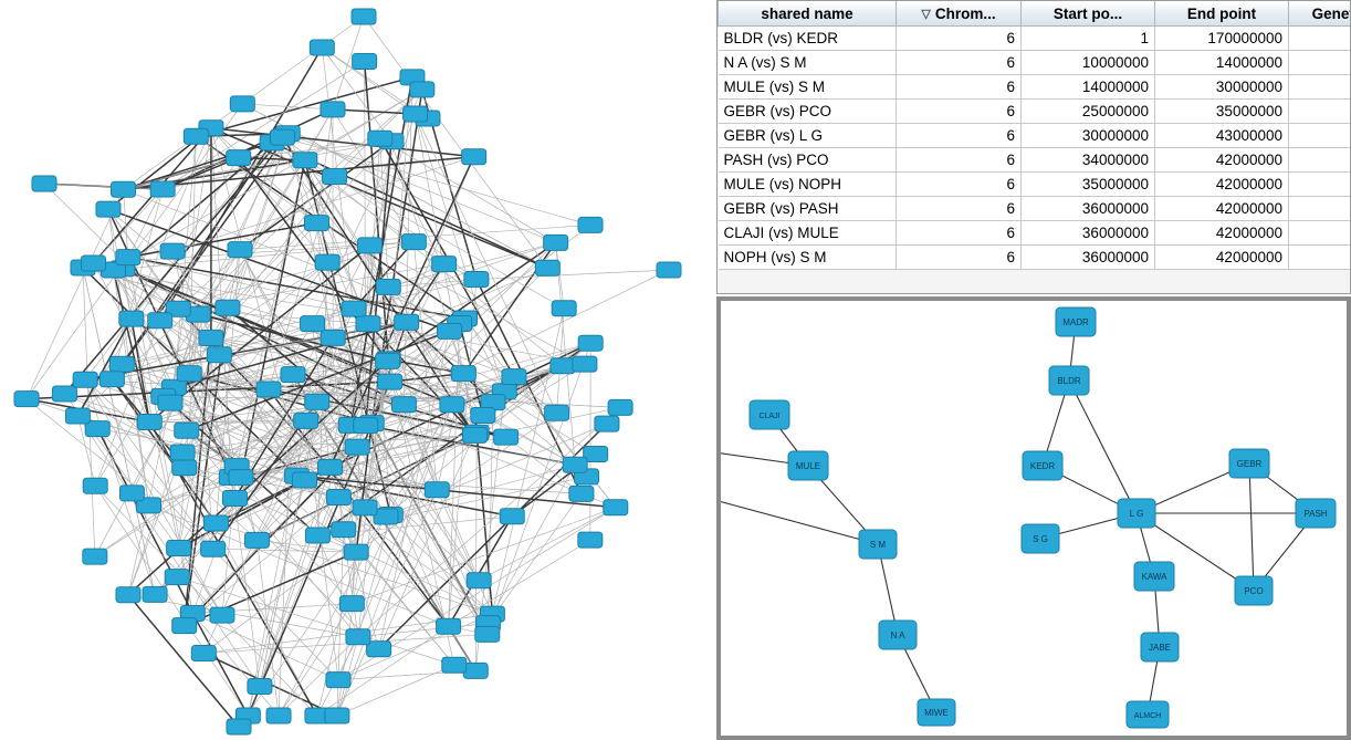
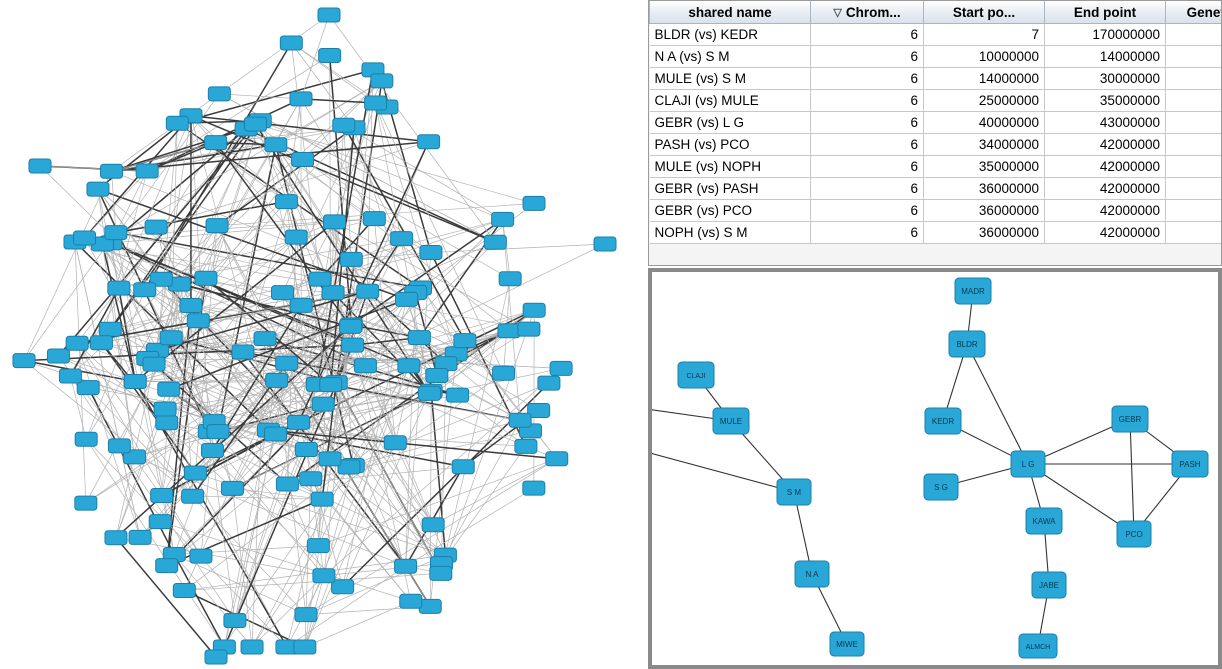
  shared name	▽ Chrom...	Start po...	End point	Gene
- BLDR (vs) KEDR	6	1	170000000
+ BLDR (vs) KEDR	6	7	170000000
  N A (vs) S M	6	10000000	14000000
  MULE (vs) S M	6	14000000	30000000
- GEBR (vs) PCO	6	25000000	35000000
+ CLAJI (vs) MULE	6	25000000	35000000
- GEBR (vs) L G	6	30000000	43000000
+ GEBR (vs) L G	6	40000000	43000000
  PASH (vs) PCO	6	34000000	42000000
  MULE (vs) NOPH	6	35000000	42000000
  GEBR (vs) PASH	6	36000000	42000000
- CLAJI (vs) MULE	6	36000000	42000000
+ GEBR (vs) PCO	6	36000000	42000000
  NOPH (vs) S M	6	36000000	42000000
  MULE
  S M
  N A
  MIWE
  MADR
  BLDR
  KEDR
  S G
  L G
  GEBR
  PASH
  PCO
  KAWA
  JABE
